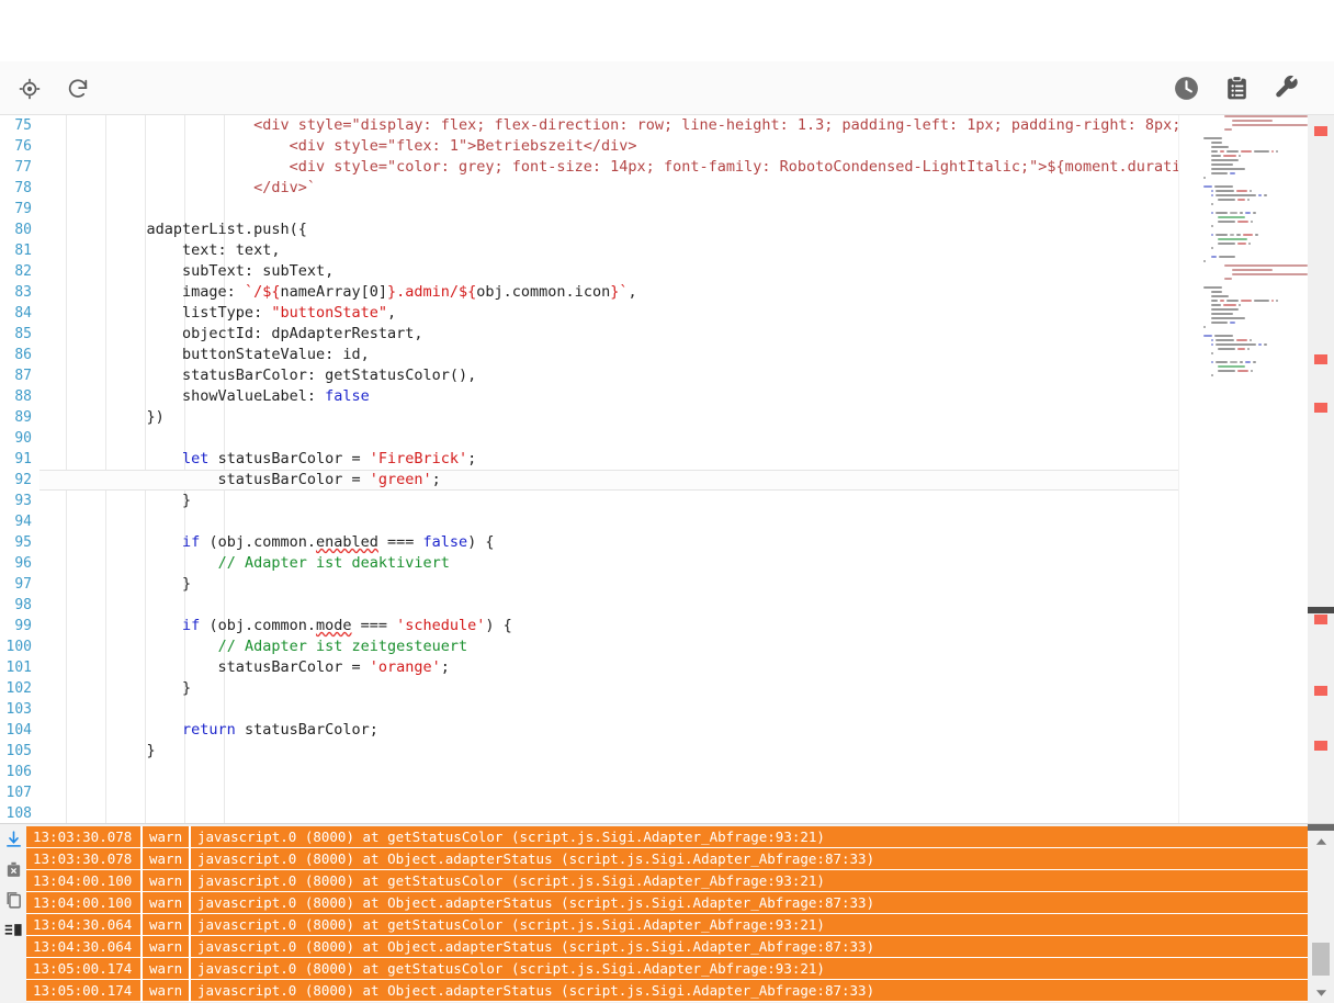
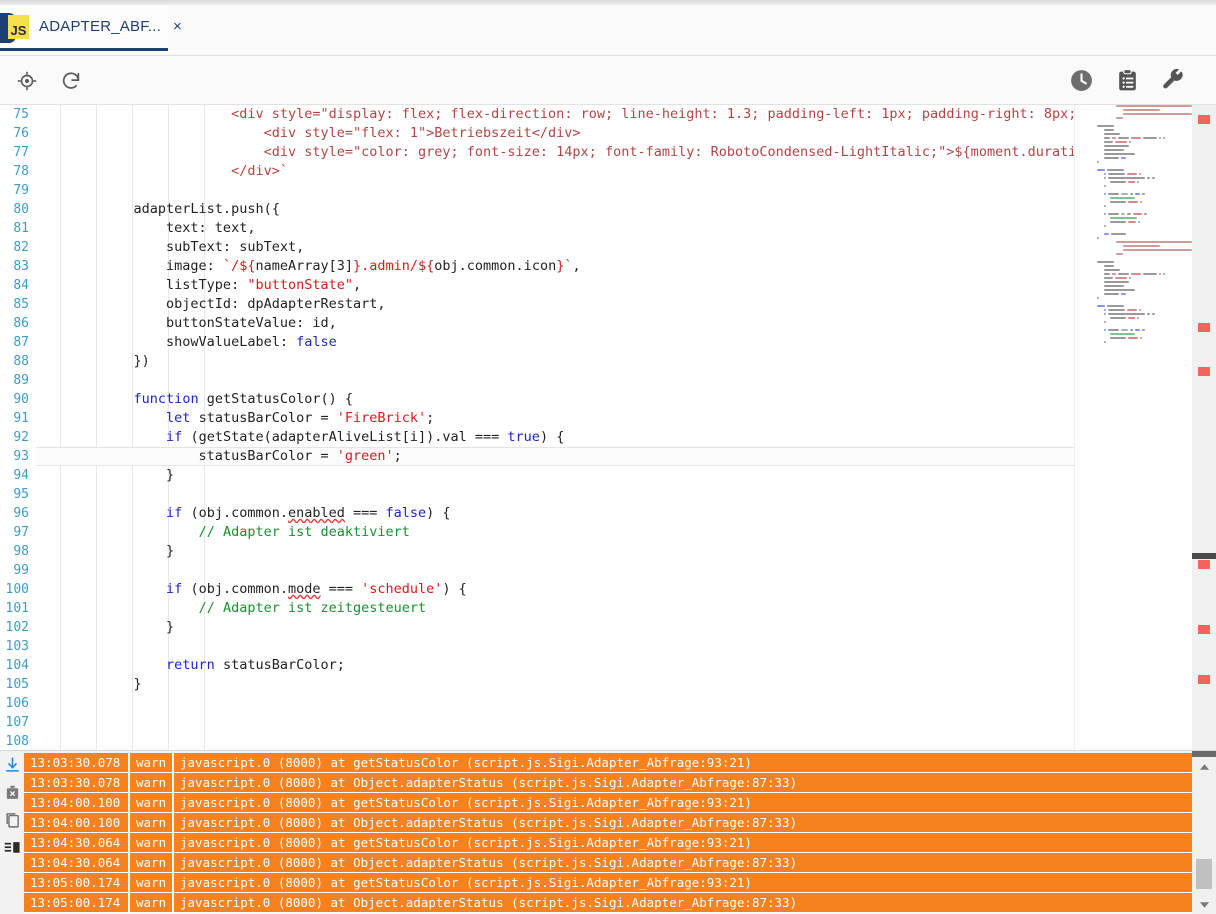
+ JS
+ ADAPTER_ABF...
+ ×
  75
  76
  77
  78
  79
  80
  81
  82
  83
  84
  85
  86
  87
  88
  89
  90
  91
  92
  93
  94
  95
  96
  97
  98
  99
  100
  101
  102
  103
  104
  105
  106
  107
  108
  <div style="display: flex; flex-direction: row; line-height: 1.3; padding-left: 1px; padding-right: 8px;
  <div style="flex: 1">Betriebszeit</div>
  <div style="color: grey; font-size: 14px; font-family: RobotoCondensed-LightItalic;">${moment.durati
  </div>`
  adapterList.push({
  text: text,
  subText: subText,
- image: `/${nameArray[0]}.admin/${obj.common.icon}`,
+ image: `/${nameArray[3]}.admin/${obj.common.icon}`,
  listType: "buttonState",
  objectId: dpAdapterRestart,
  buttonStateValue: id,
- statusBarColor: getStatusColor(),
  showValueLabel: false
  })
+ function getStatusColor() {
  let statusBarColor = 'FireBrick';
+ if (getState(adapterAliveList[i]).val === true) {
  statusBarColor = 'green';
  }
  if (obj.common.enabled === false) {
  // Adapter ist deaktiviert
  }
  if (obj.common.mode === 'schedule') {
  // Adapter ist zeitgesteuert
- statusBarColor = 'orange';
  }
  return statusBarColor;
  }
  13:03:30.078
  warn
  javascript.0 (8000) at getStatusColor (script.js.Sigi.Adapter_Abfrage:93:21)
  13:03:30.078
  warn
  javascript.0 (8000) at Object.adapterStatus (script.js.Sigi.Adapter_Abfrage:87:33)
  13:04:00.100
  warn
  javascript.0 (8000) at getStatusColor (script.js.Sigi.Adapter_Abfrage:93:21)
  13:04:00.100
  warn
  javascript.0 (8000) at Object.adapterStatus (script.js.Sigi.Adapter_Abfrage:87:33)
  13:04:30.064
  warn
  javascript.0 (8000) at getStatusColor (script.js.Sigi.Adapter_Abfrage:93:21)
  13:04:30.064
  warn
  javascript.0 (8000) at Object.adapterStatus (script.js.Sigi.Adapter_Abfrage:87:33)
  13:05:00.174
  warn
  javascript.0 (8000) at getStatusColor (script.js.Sigi.Adapter_Abfrage:93:21)
  13:05:00.174
  warn
  javascript.0 (8000) at Object.adapterStatus (script.js.Sigi.Adapter_Abfrage:87:33)
